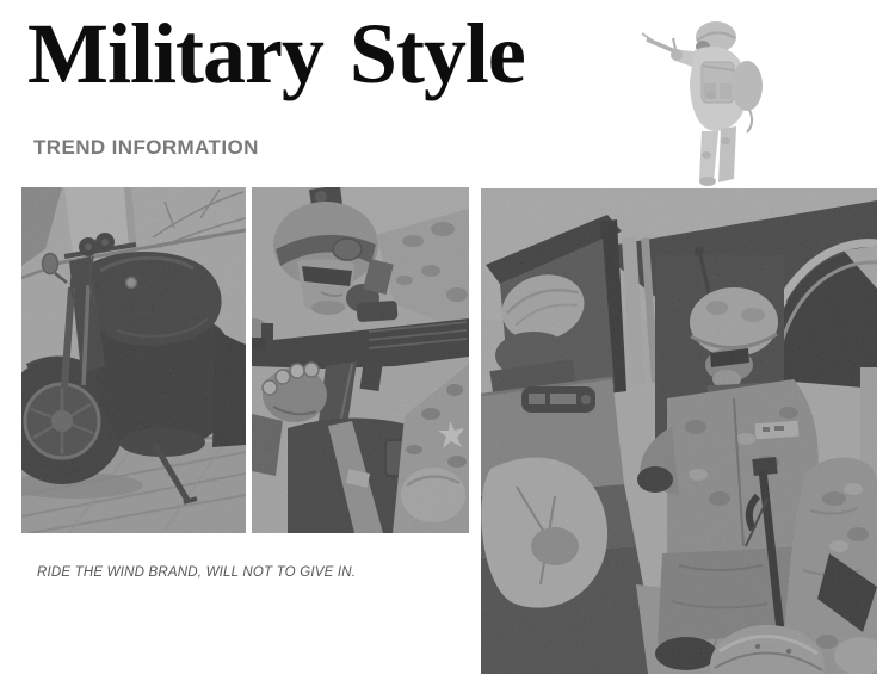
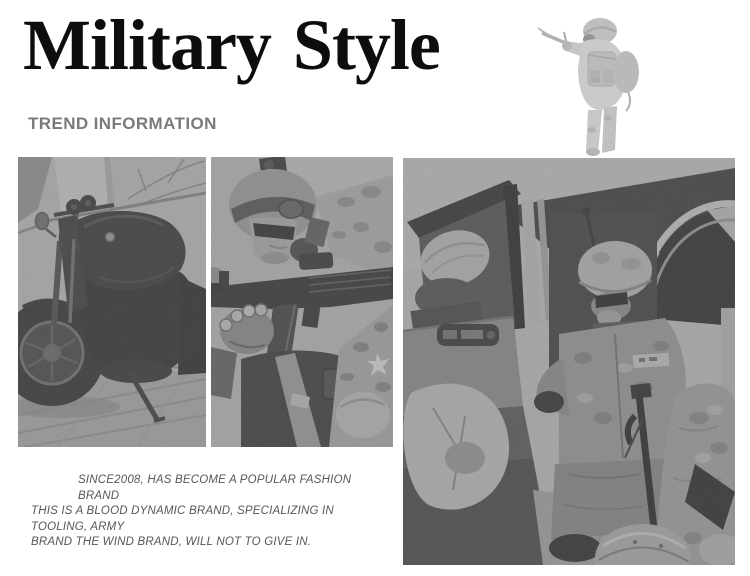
  Military Style
  TREND INFORMATION
+ SINCE2008, HAS BECOME A POPULAR FASHION BRAND
+ THIS IS A BLOOD DYNAMIC BRAND, SPECIALIZING IN TOOLING, ARMY
- RIDE THE WIND BRAND, WILL NOT TO GIVE IN.
+ BRAND THE WIND BRAND, WILL NOT TO GIVE IN.
